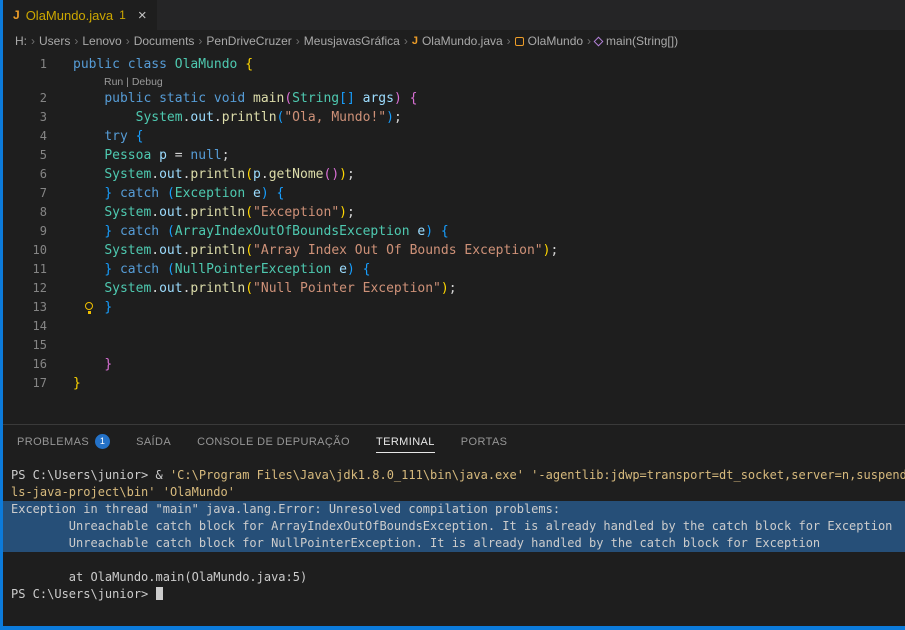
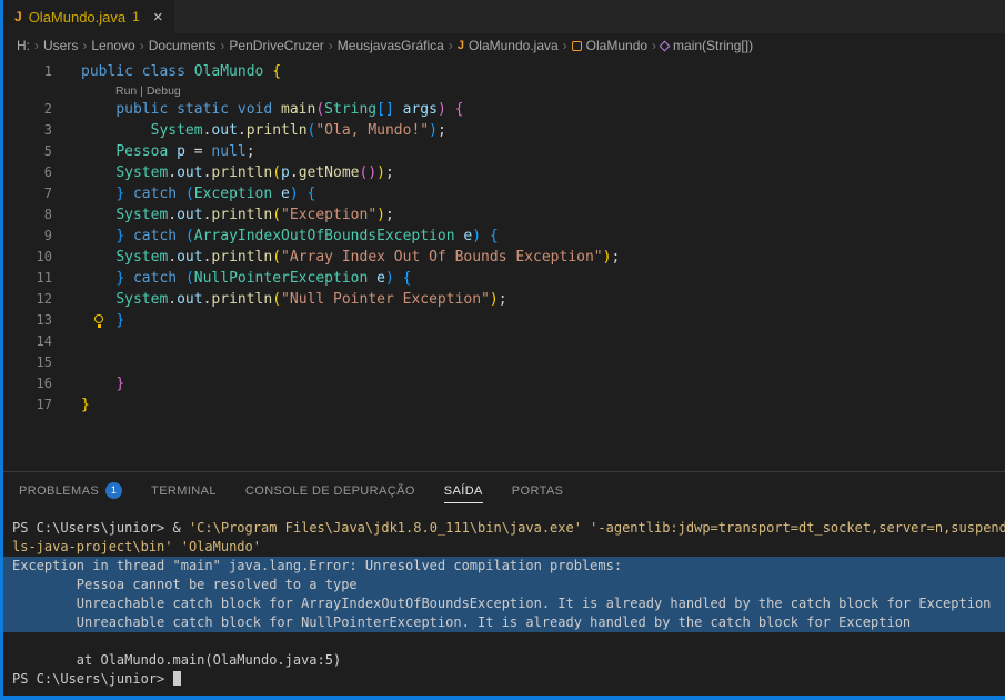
  J
  OlaMundo.java
  1
  ×
  H:
  ›
  Users
  ›
  Lenovo
  ›
  Documents
  ›
  PenDriveCruzer
  ›
  MeusjavasGráfica
  ›
  J
  OlaMundo.java
  ›
  OlaMundo
  ›
  main(String[])
  1 public class OlaMundo {
  Run | Debug
  2 public static void main(String[] args) {
  3 System.out.println("Ola, Mundo!");
- 4 try {
  5 Pessoa p = null;
  6 System.out.println(p.getNome());
  7 } catch (Exception e) {
  8 System.out.println("Exception");
  9 } catch (ArrayIndexOutOfBoundsException e) {
  10 System.out.println("Array Index Out Of Bounds Exception");
  11 } catch (NullPointerException e) {
  12 System.out.println("Null Pointer Exception");
  13 }
  14
  15
  16 }
  17 }
  PROBLEMAS
  1
- SAÍDA
+ TERMINAL
  CONSOLE DE DEPURAÇÃO
- TERMINAL
+ SAÍDA
  PORTAS
  PS C:\Users\junior> & 'C:\Program Files\Java\jdk1.8.0_111\bin\java.exe' '-agentlib:jdwp=transport=dt_socket,server=n,suspend
  ls-java-project\bin' 'OlaMundo'
  Exception in thread "main" java.lang.Error: Unresolved compilation problems:
+ Pessoa cannot be resolved to a type
  Unreachable catch block for ArrayIndexOutOfBoundsException. It is already handled by the catch block for Exception
  Unreachable catch block for NullPointerException. It is already handled by the catch block for Exception
  at OlaMundo.main(OlaMundo.java:5)
  PS C:\Users\junior>
